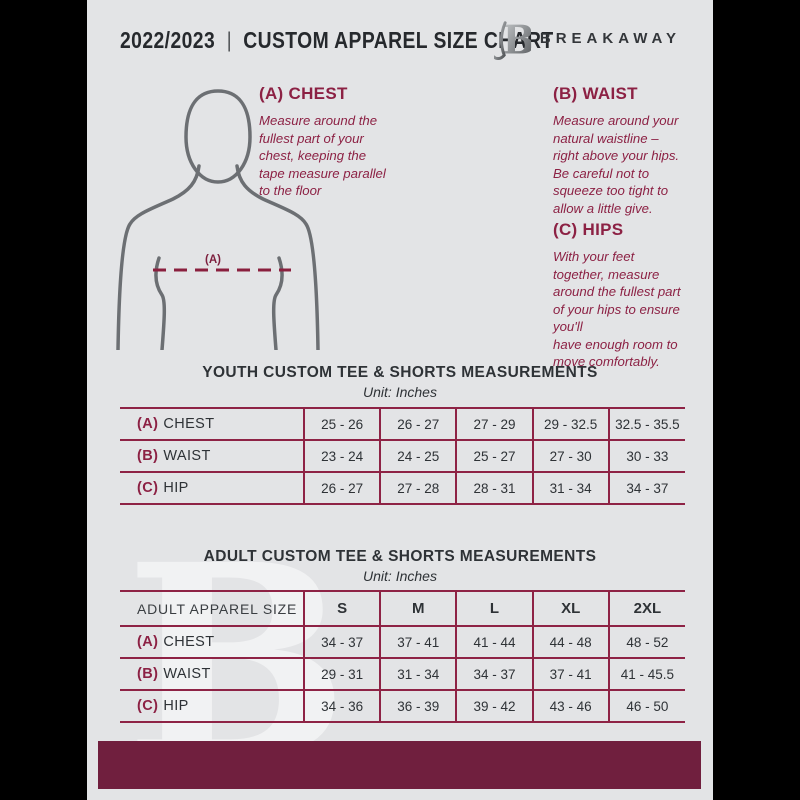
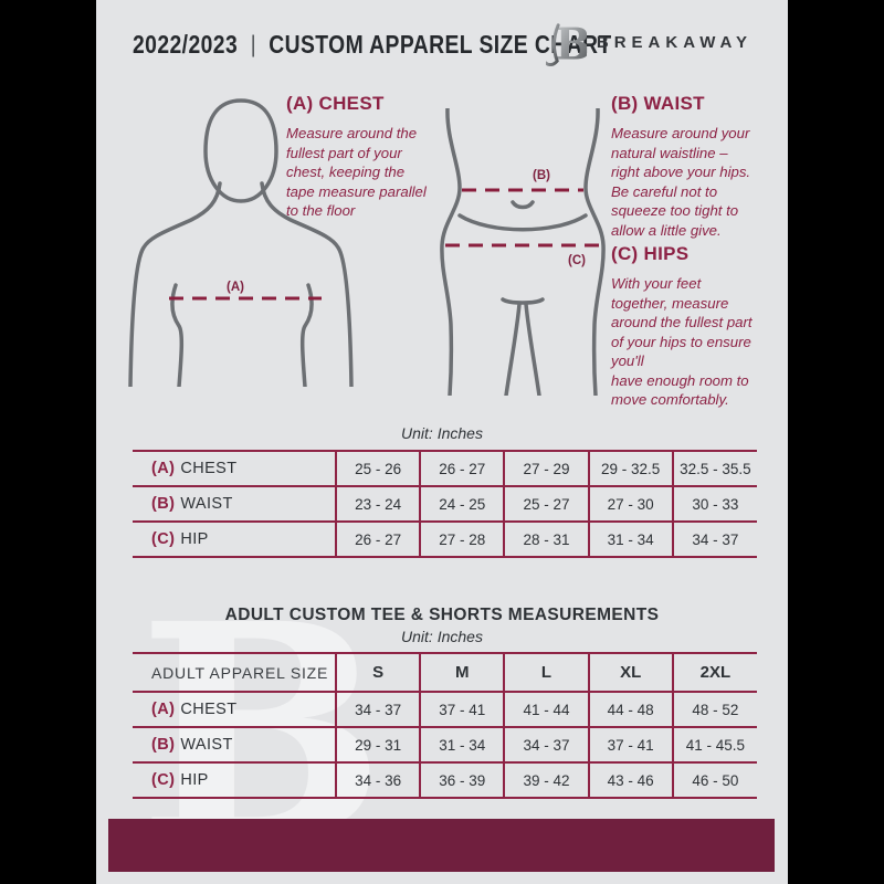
  B
  2022/2023
  |
  CUSTOM APPAREL SIZE CHART
  B
  BREAKAWAY
  (A)
+ (B)
+ (C)
  (A) CHEST
  Measure around the
  fullest part of your
  chest, keeping the
  tape measure parallel
  to the floor
  (B) WAIST
  Measure around your
  natural waistline –
  right above your hips.
  Be careful not to
  squeeze too tight to
  allow a little give.
  (C) HIPS
  With your feet
  together, measure
  around the fullest part
  of your hips to ensure
  you'll
  have enough room to
  move comfortably.
- YOUTH CUSTOM TEE & SHORTS MEASUREMENTS
  Unit: Inches
  (A) CHEST	25 - 26	26 - 27	27 - 29	29 - 32.5	32.5 - 35.5
  (B) WAIST	23 - 24	24 - 25	25 - 27	27 - 30	30 - 33
  (C) HIP	26 - 27	27 - 28	28 - 31	31 - 34	34 - 37
  ADULT CUSTOM TEE & SHORTS MEASUREMENTS
  Unit: Inches
  ADULT APPAREL SIZE	S	M	L	XL	2XL
  (A) CHEST	34 - 37	37 - 41	41 - 44	44 - 48	48 - 52
  (B) WAIST	29 - 31	31 - 34	34 - 37	37 - 41	41 - 45.5
  (C) HIP	34 - 36	36 - 39	39 - 42	43 - 46	46 - 50
